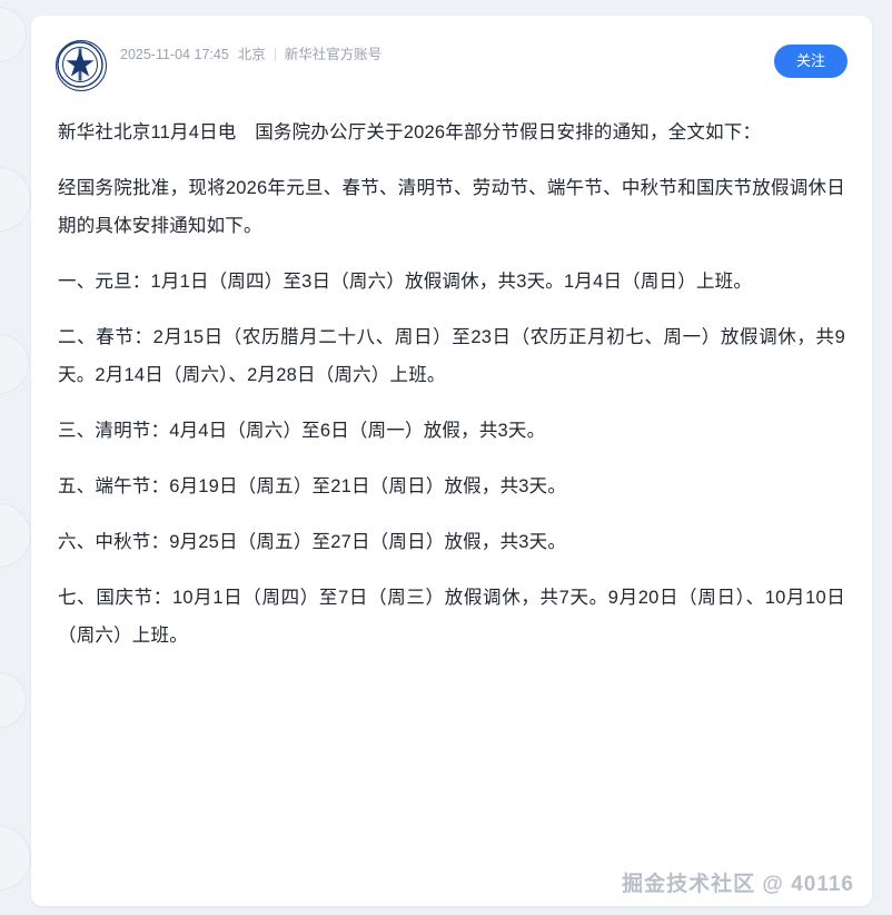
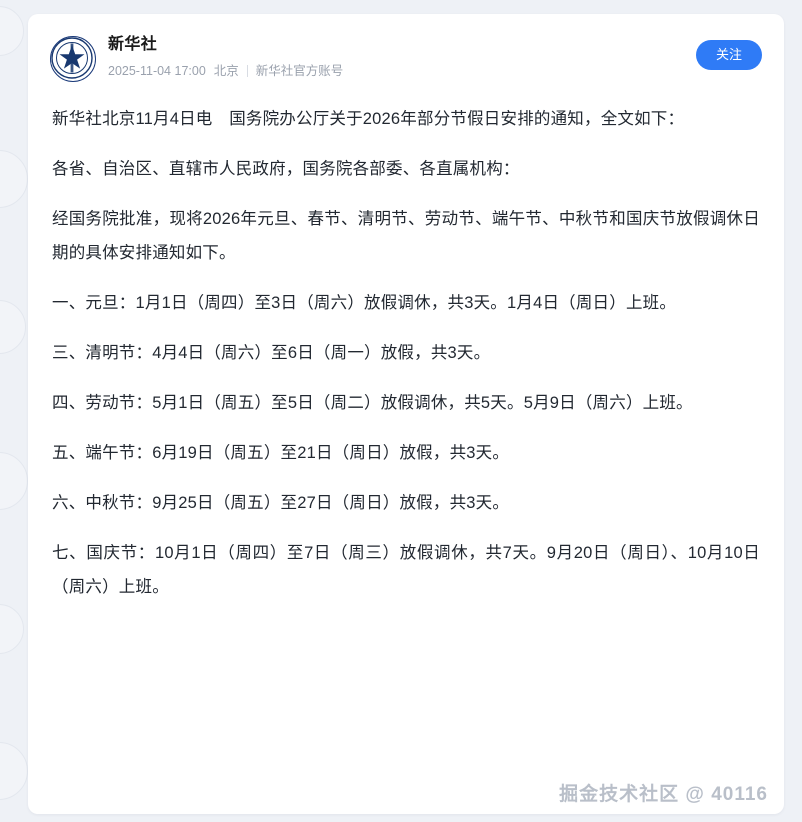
+ 新华社
- 2025-11-04 17:45
+ 2025-11-04 17:00
  北京
  新华社官方账号
  关注
  新华社北京11月4日电 国务院办公厅关于2026年部分节假日安排的通知，全文如下：
+ 各省、自治区、直辖市人民政府，国务院各部委、各直属机构：
  经国务院批准，现将2026年元旦、春节、清明节、劳动节、端午节、中秋节和国庆节放假调休日期的具体安排通知如下。
  一、元旦：1月1日（周四）至3日（周六）放假调休，共3天。1月4日（周日）上班。
- 二、春节：2月15日（农历腊月二十八、周日）至23日（农历正月初七、周一）放假调休，共9天。2月14日（周六）、2月28日（周六）上班。
  三、清明节：4月4日（周六）至6日（周一）放假，共3天。
+ 四、劳动节：5月1日（周五）至5日（周二）放假调休，共5天。5月9日（周六）上班。
  五、端午节：6月19日（周五）至21日（周日）放假，共3天。
  六、中秋节：9月25日（周五）至27日（周日）放假，共3天。
  七、国庆节：10月1日（周四）至7日（周三）放假调休，共7天。9月20日（周日）、10月10日（周六）上班。
  掘金技术社区 @ 40116
